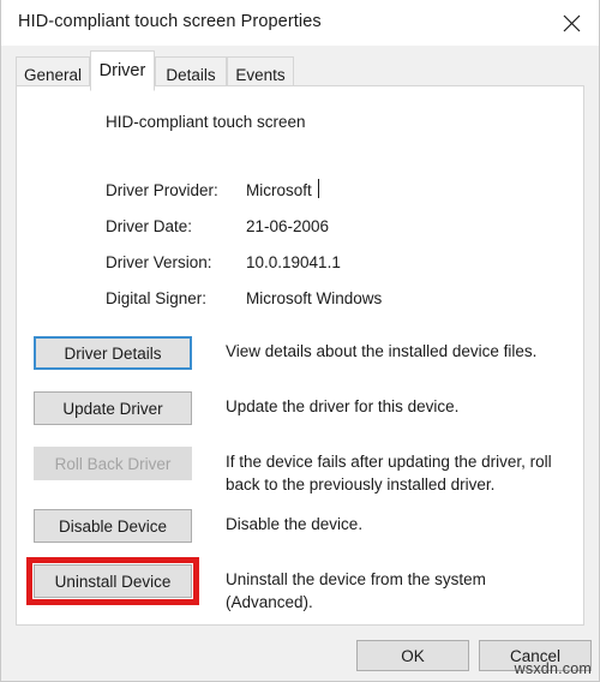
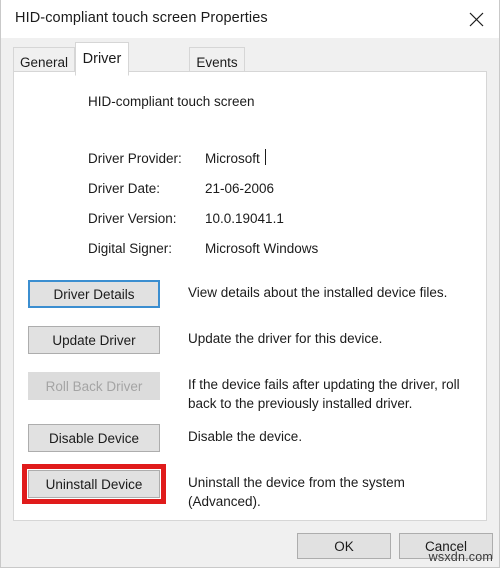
  HID-compliant touch screen Properties
  General
  Driver
- Details
  Events
  HID-compliant touch screen
  Driver Provider:
  Microsoft
  Driver Date:
  21-06-2006
  Driver Version:
  10.0.19041.1
  Digital Signer:
  Microsoft Windows
  Driver Details
  View details about the installed device files.
  Update Driver
  Update the driver for this device.
  Roll Back Driver
  If the device fails after updating the driver, roll back to the previously installed driver.
  Disable Device
  Disable the device.
  Uninstall Device
  Uninstall the device from the system (Advanced).
  OK
  Cancel
  wsxdn.com
